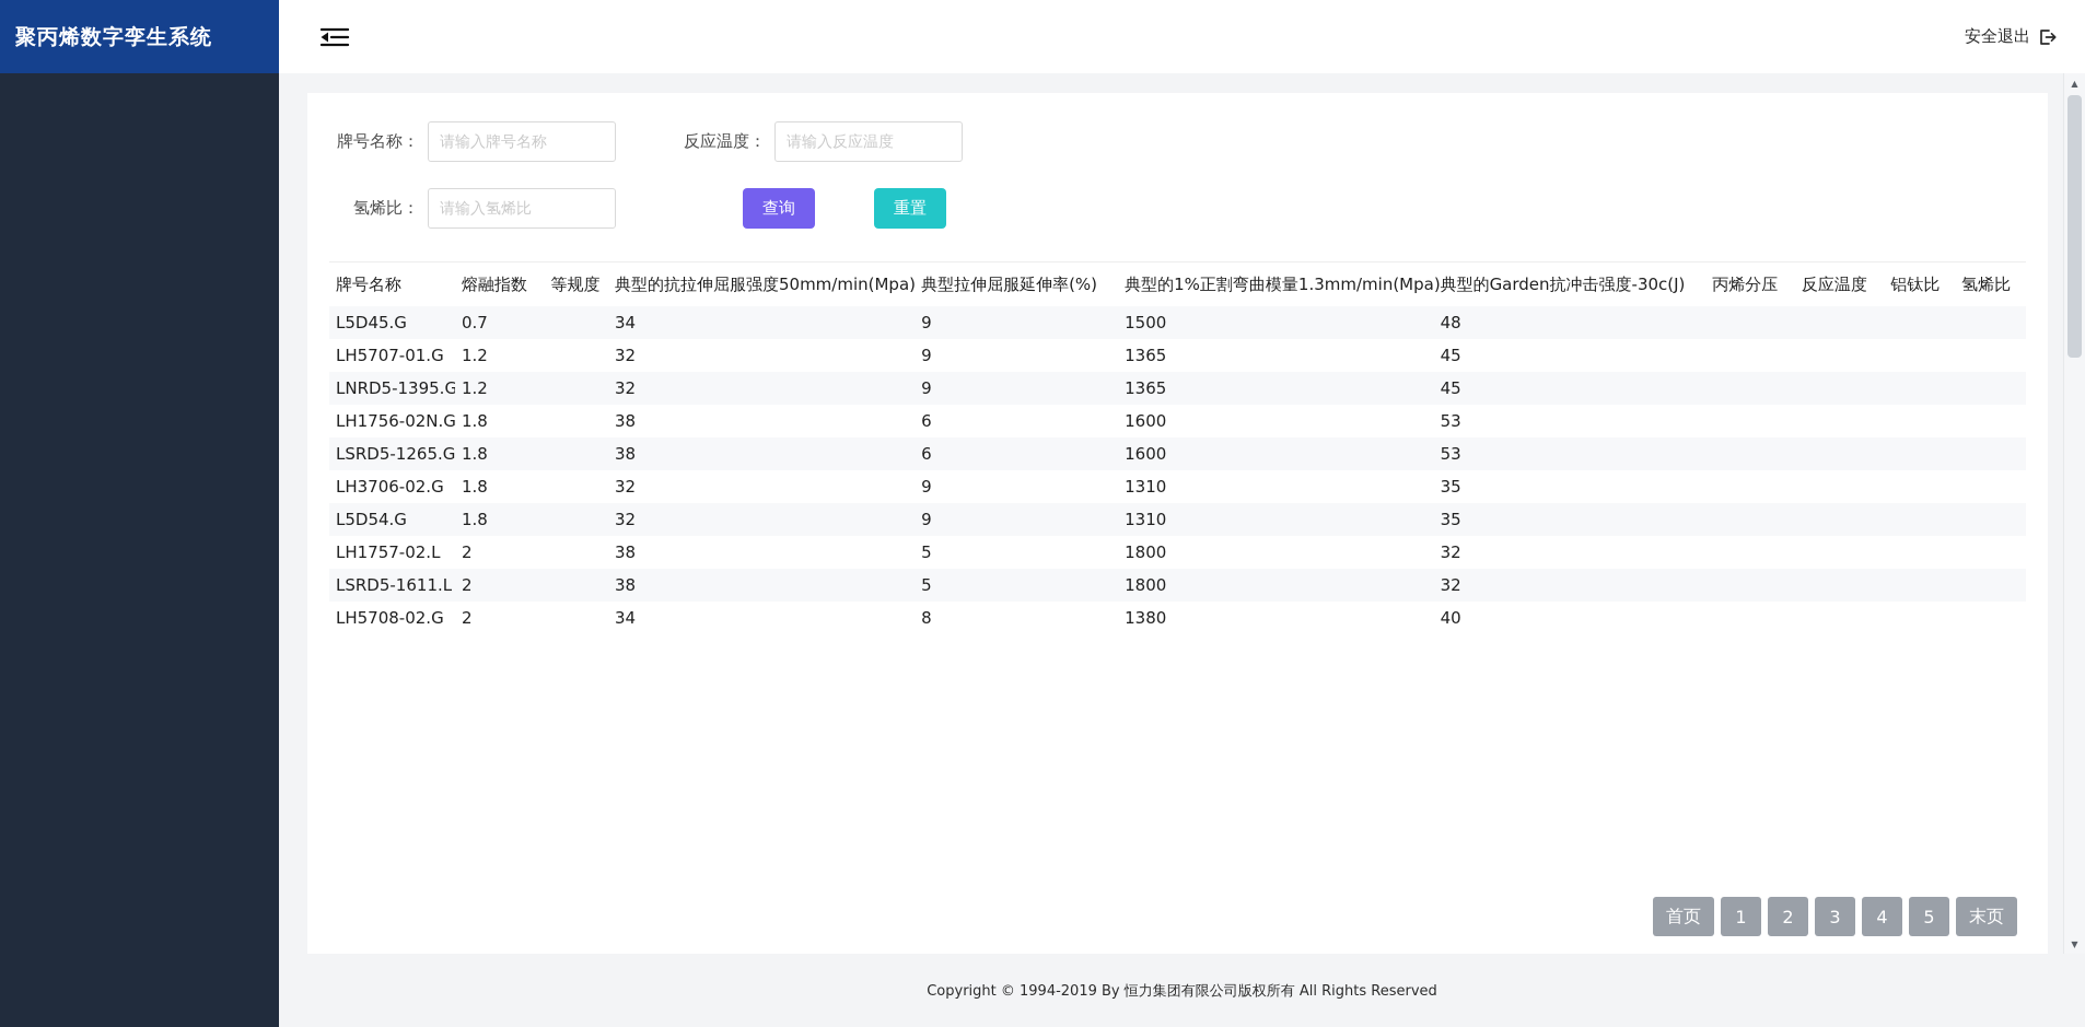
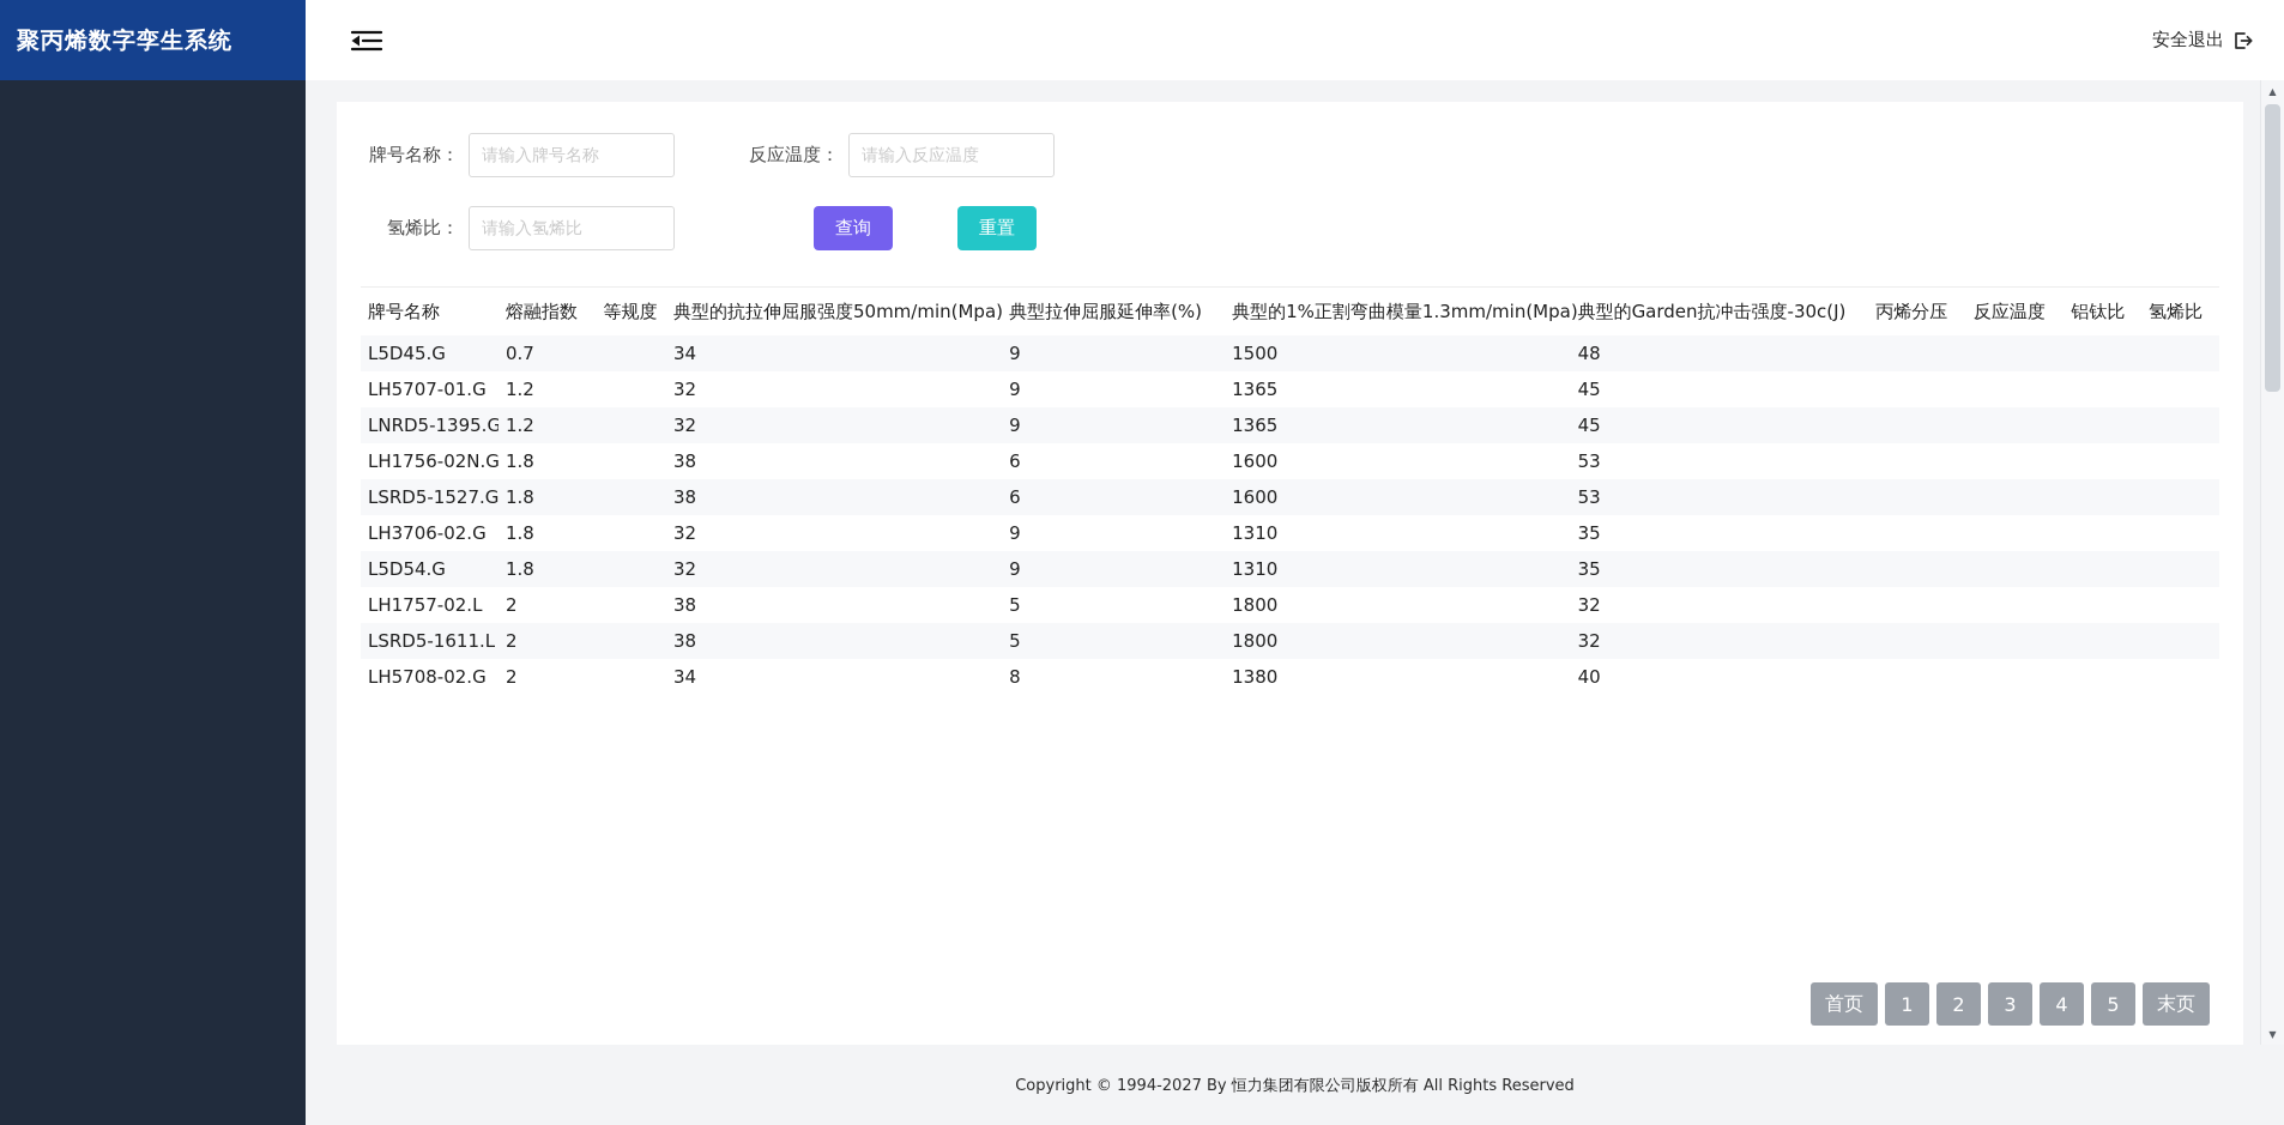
  聚丙烯数字孪生系统
  安全退出
  牌号名称：
  请输入牌号名称
  反应温度：
  请输入反应温度
  氢烯比：
  请输入氢烯比
  查询
  重置
  牌号名称	熔融指数	等规度	典型的抗拉伸屈服强度50mm/min(Mpa)	典型拉伸屈服延伸率(%)	典型的1%正割弯曲模量1.3mm/min(Mpa)	典型的Garden抗冲击强度-30c(J)	丙烯分压	反应温度	铝钛比	氢烯比
  L5D45.G	0.7		34	9	1500	48
  LH5707-01.G	1.2		32	9	1365	45
  LNRD5-1395.G	1.2		32	9	1365	45
  LH1756-02N.G	1.8		38	6	1600	53
- LSRD5-1265.G	1.8		38	6	1600	53
+ LSRD5-1527.G	1.8		38	6	1600	53
  LH3706-02.G	1.8		32	9	1310	35
  L5D54.G	1.8		32	9	1310	35
  LH1757-02.L	2		38	5	1800	32
  LSRD5-1611.L	2		38	5	1800	32
  LH5708-02.G	2		34	8	1380	40
  首页
  1
  2
  3
  4
  5
  末页
- Copyright © 1994-2019 By 恒力集团有限公司版权所有 All Rights Reserved
+ Copyright © 1994-2027 By 恒力集团有限公司版权所有 All Rights Reserved
  ▲
  ▼
